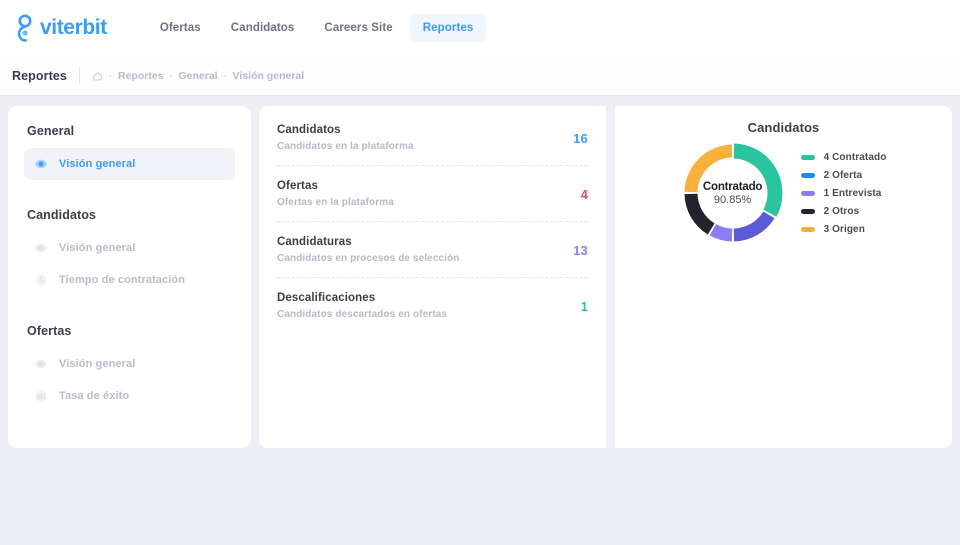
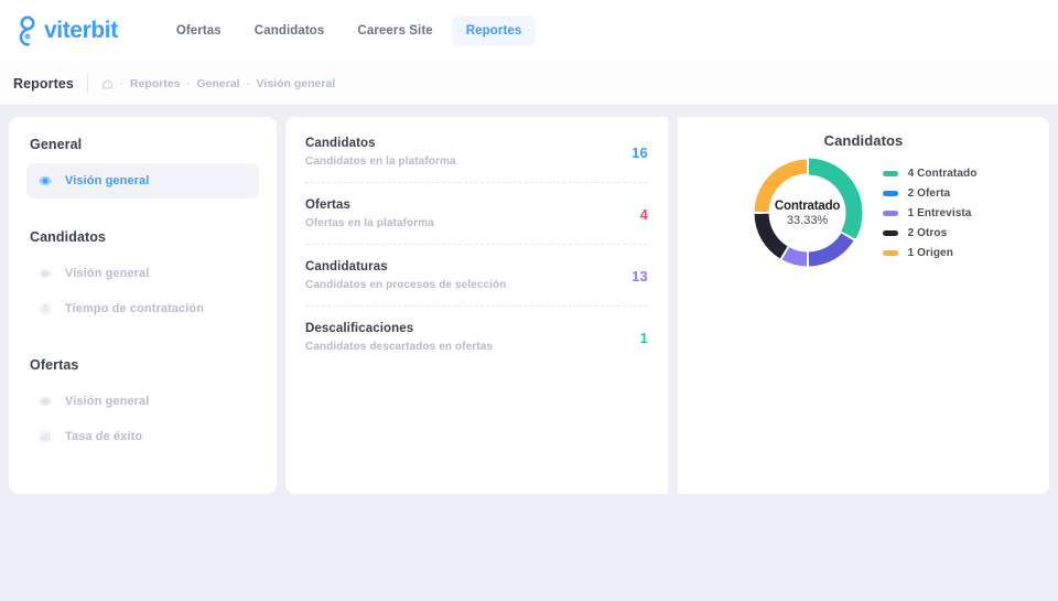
  viterbit
  Ofertas
  Candidatos
  Careers Site
  Reportes
  Reportes
  ·
  Reportes
  ·
  General
  ·
  Visión general
  General
  Visión general
  Candidatos
  Visión general
  Tiempo de contratación
  Ofertas
  Visión general
  Tasa de éxito
  Candidatos
  Candidatos en la plataforma
  16
  Ofertas
  Ofertas en la plataforma
  4
  Candidaturas
  Candidatos en procesos de selección
  13
  Descalificaciones
  Candidatos descartados en ofertas
  1
  Candidatos
  Contratado
- 90.85%
+ 33.33%
  4 Contratado
  2 Oferta
  1 Entrevista
  2 Otros
- 3 Origen
+ 1 Origen
